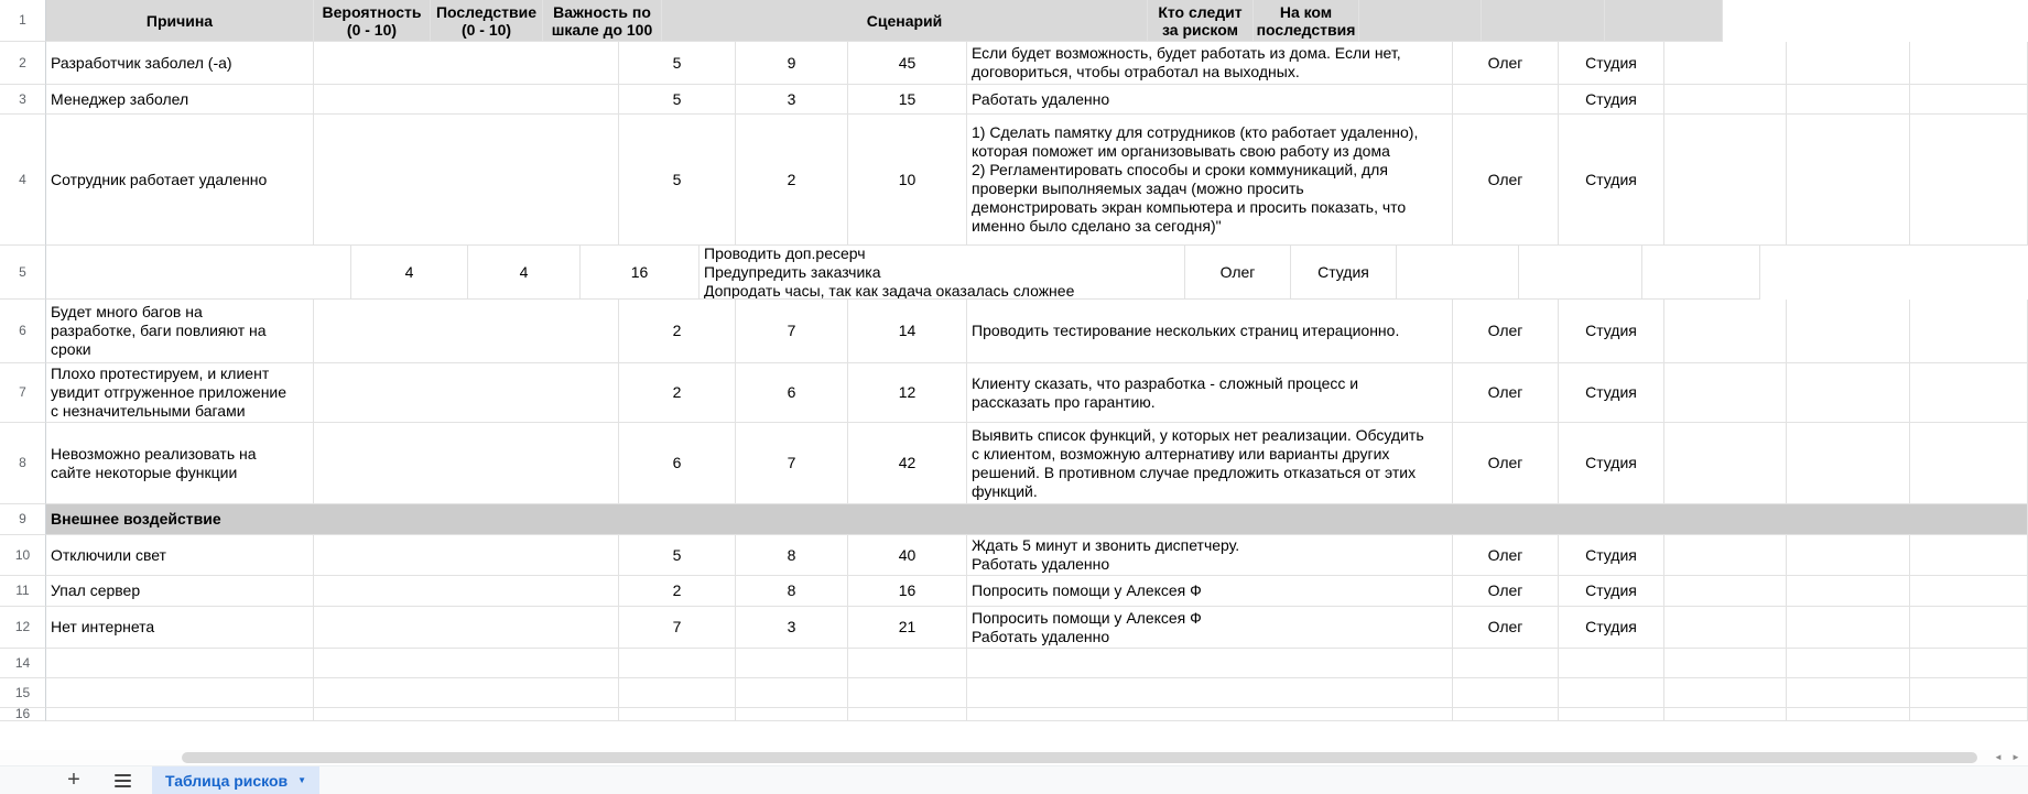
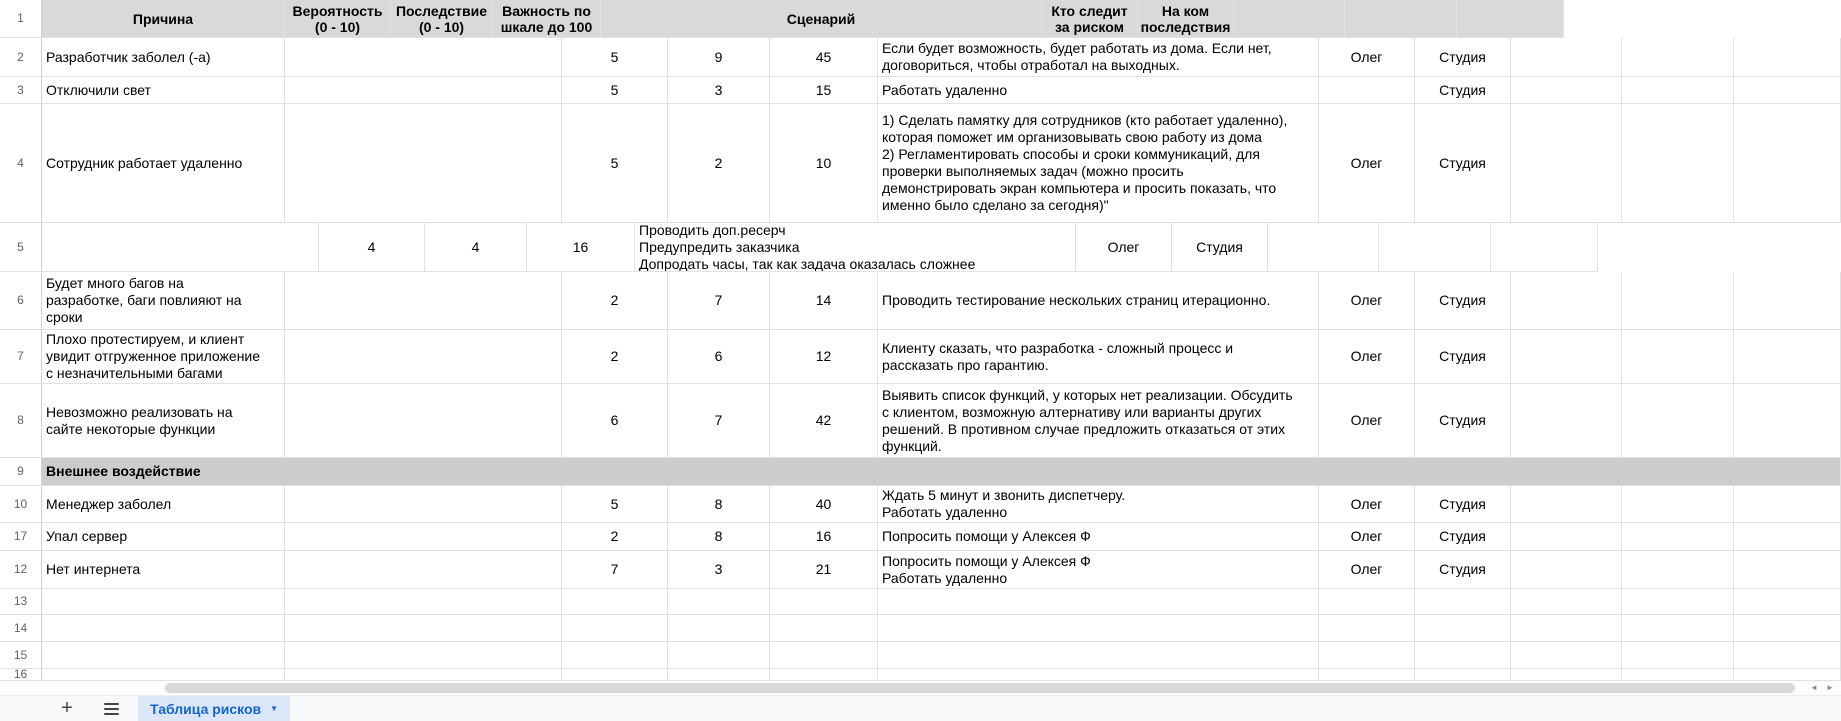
  1
  Причина
  Вероятность
  (0 - 10)
  Последствие
  (0 - 10)
  Важность по
  шкале до 100
  Сценарий
  Кто следит
  за риском
  На ком
  последствия
  2
  Разработчик заболел (-а)
  5
  9
  45
  Если будет возможность, будет работать из дома. Если нет,
  договориться, чтобы отработал на выходных.
  Олег
  Студия
  3
- Менеджер заболел
+ Отключили свет
  5
  3
  15
  Работать удаленно
  Студия
  4
  Сотрудник работает удаленно
  5
  2
  10
  1) Сделать памятку для сотрудников (кто работает удаленно),
  которая поможет им организовывать свою работу из дома
  2) Регламентировать способы и сроки коммуникаций, для
  проверки выполняемых задач (можно просить
  демонстрировать экран компьютера и просить показать, что
  именно было сделано за сегодня)"
  Олег
  Студия
  5
  4
  4
  16
  Проводить доп.ресерч
  Предупредить заказчика
  Допродать часы, так как задача оказалась сложнее
  Олег
  Студия
  6
  Будет много багов на
  разработке, баги повлияют на
  сроки
  2
  7
  14
  Проводить тестирование нескольких страниц итерационно.
  Олег
  Студия
  7
  Плохо протестируем, и клиент
  увидит отгруженное приложение
  с незначительными багами
  2
  6
  12
  Клиенту сказать, что разработка - сложный процесс и
  рассказать про гарантию.
  Олег
  Студия
  8
  Невозможно реализовать на
  сайте некоторые функции
  6
  7
  42
  Выявить список функций, у которых нет реализации. Обсудить
  с клиентом, возможную алтернативу или варианты других
  решений. В противном случае предложить отказаться от этих
  функций.
  Олег
  Студия
  9
  Внешнее воздействие
  10
- Отключили свет
+ Менеджер заболел
  5
  8
  40
  Ждать 5 минут и звонить диспетчеру.
  Работать удаленно
  Олег
  Студия
- 11
+ 17
  Упал сервер
  2
  8
  16
  Попросить помощи у Алексея Ф
  Олег
  Студия
  12
  Нет интернета
  7
  3
  21
  Попросить помощи у Алексея Ф
  Работать удаленно
  Олег
  Студия
+ 13
  14
  15
  16
  ◄
  ►
  +
  Таблица рисков
  ▼
